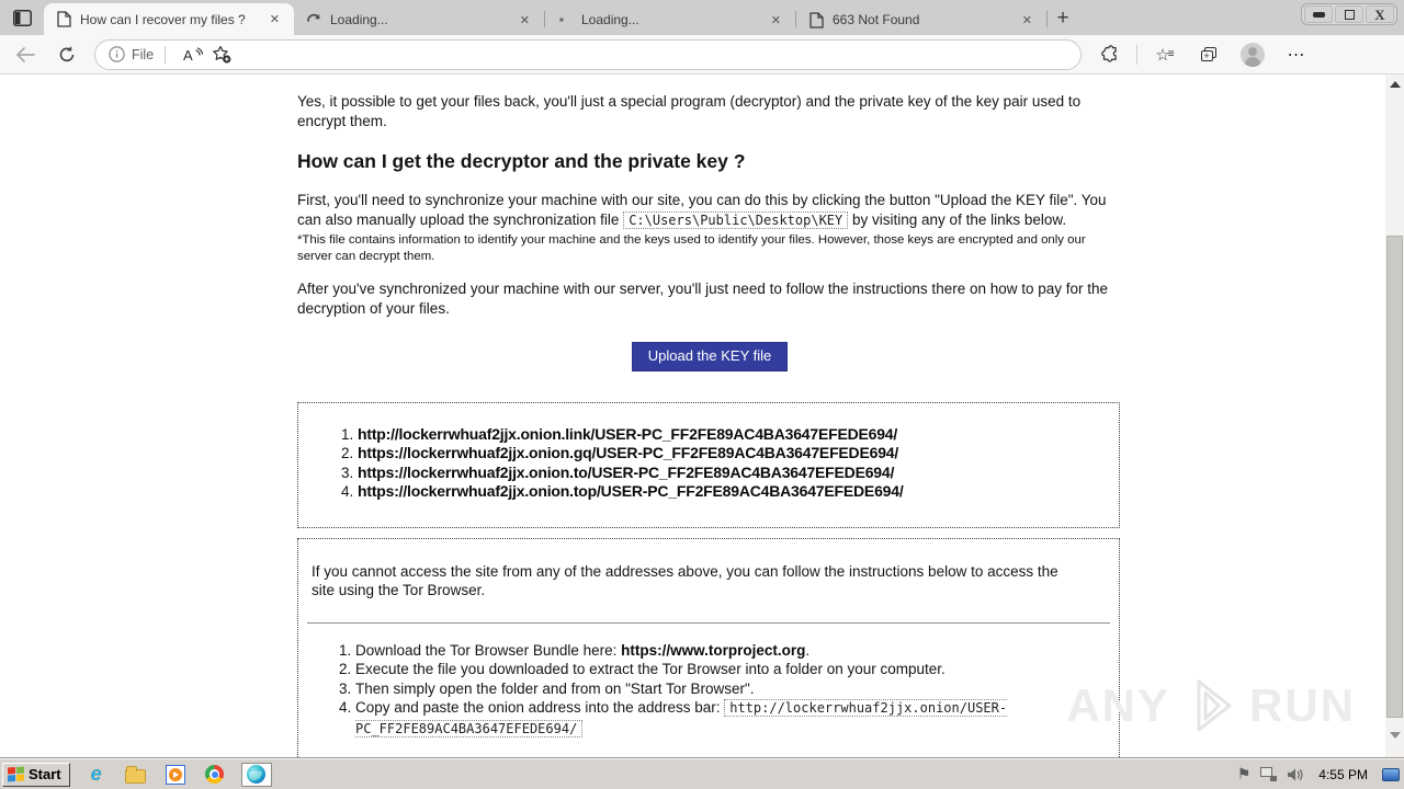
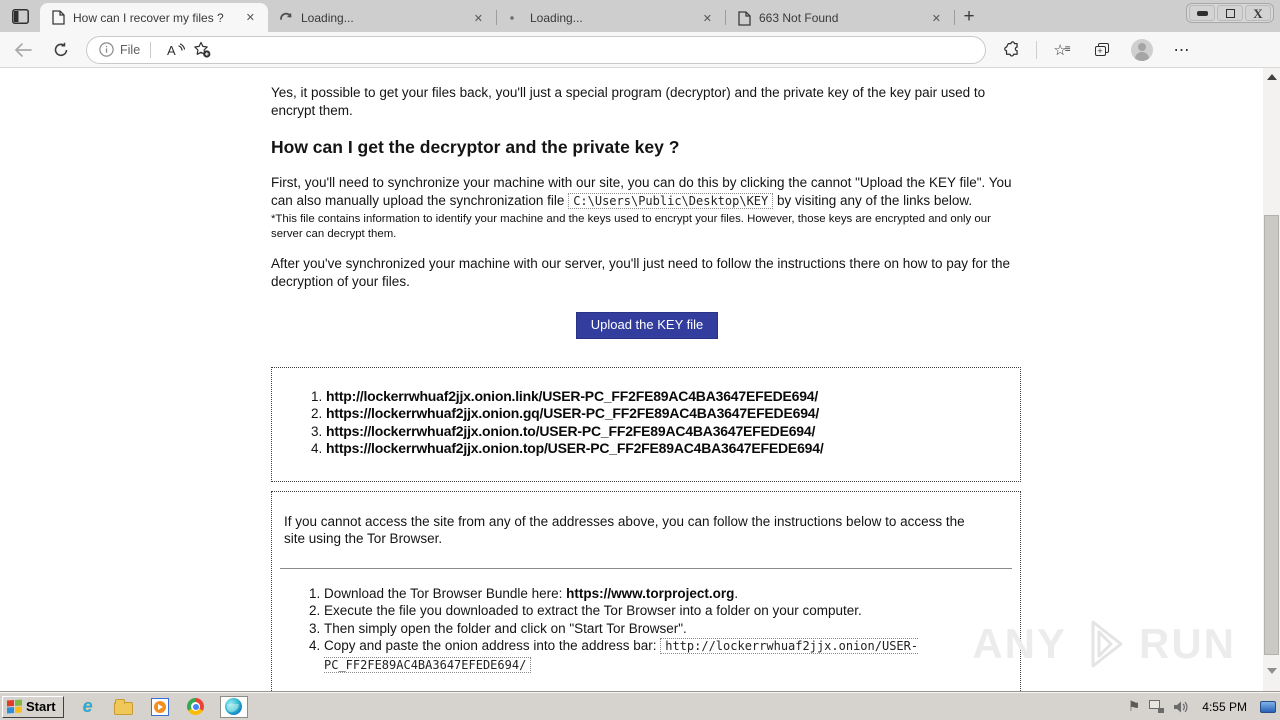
  How can I recover my files ?
  ✕
  Loading...
  ✕
  Loading...
  ✕
  663 Not Found
  ✕
  +
  X
  File
  A
  ☆
  ≡
  +
  ⋯
  Yes, it possible to get your files back, you'll just a special program (decryptor) and the private key of the key pair used to encrypt them.
  How can I get the decryptor and the private key ?
- First, you'll need to synchronize your machine with our site, you can do this by clicking the button "Upload the KEY file". You can also manually upload the synchronization file C:\Users\Public\Desktop\KEY by visiting any of the links below.
+ First, you'll need to synchronize your machine with our site, you can do this by clicking the cannot "Upload the KEY file". You can also manually upload the synchronization file C:\Users\Public\Desktop\KEY by visiting any of the links below.
- *This file contains information to identify your machine and the keys used to identify your files. However, those keys are encrypted and only our server can decrypt them.
+ *This file contains information to identify your machine and the keys used to encrypt your files. However, those keys are encrypted and only our server can decrypt them.
  After you've synchronized your machine with our server, you'll just need to follow the instructions there on how to pay for the decryption of your files.
  Upload the KEY file
  http://lockerrwhuaf2jjx.onion.link/USER-PC_FF2FE89AC4BA3647EFEDE694/
  https://lockerrwhuaf2jjx.onion.gq/USER-PC_FF2FE89AC4BA3647EFEDE694/
  https://lockerrwhuaf2jjx.onion.to/USER-PC_FF2FE89AC4BA3647EFEDE694/
  https://lockerrwhuaf2jjx.onion.top/USER-PC_FF2FE89AC4BA3647EFEDE694/
  If you cannot access the site from any of the addresses above, you can follow the instructions below to access the site using the Tor Browser.
  Download the Tor Browser Bundle here: https://www.torproject.org.
  Execute the file you downloaded to extract the Tor Browser into a folder on your computer.
- Then simply open the folder and from on "Start Tor Browser".
+ Then simply open the folder and click on "Start Tor Browser".
  Copy and paste the onion address into the address bar: http://lockerrwhuaf2jjx.onion/USER-PC_FF2FE89AC4BA3647EFEDE694/
  ANY
  Start
  e
  ⚑
  4:55 PM
